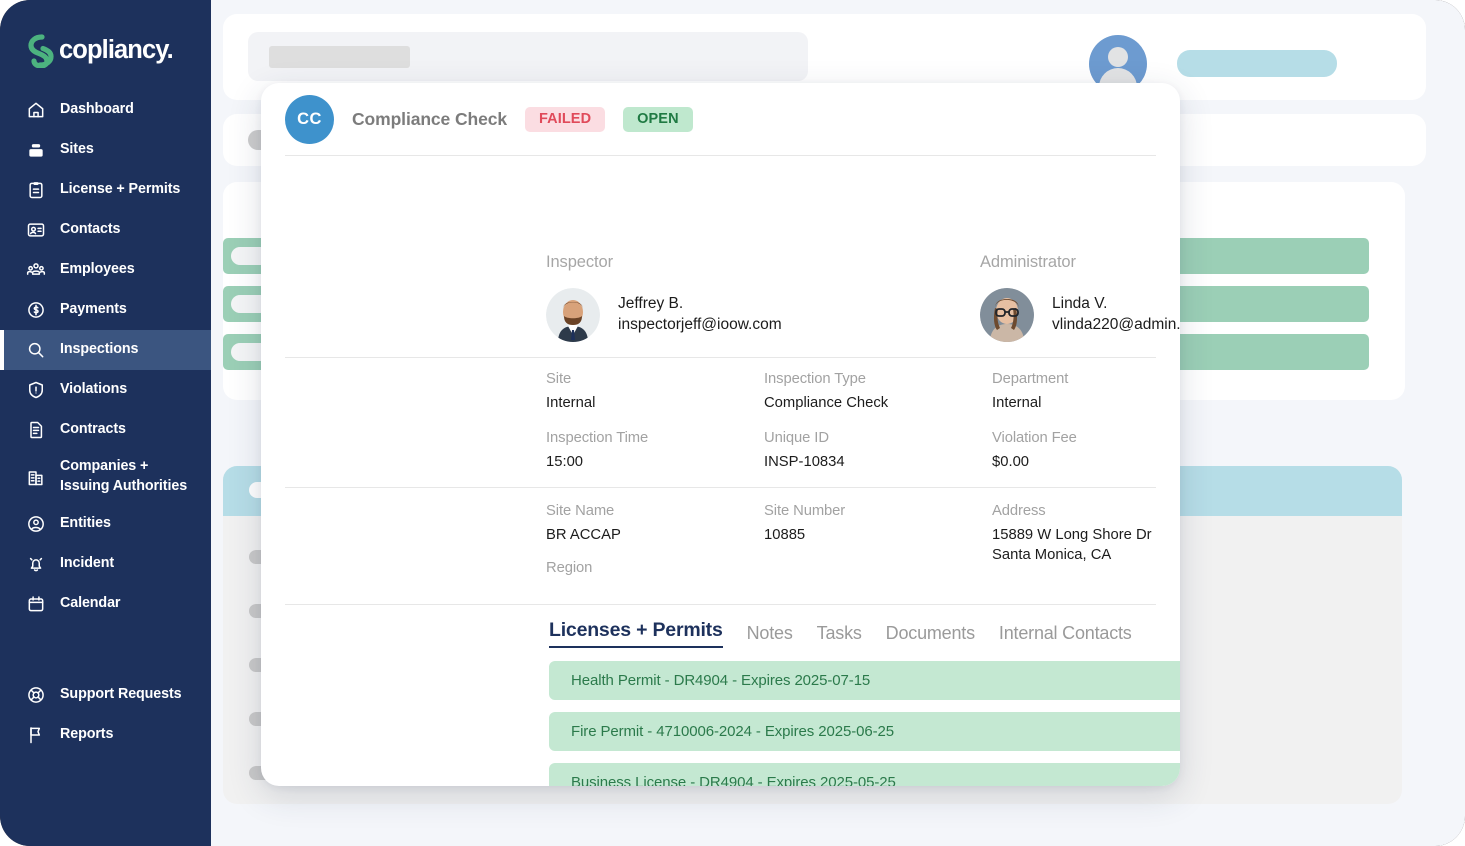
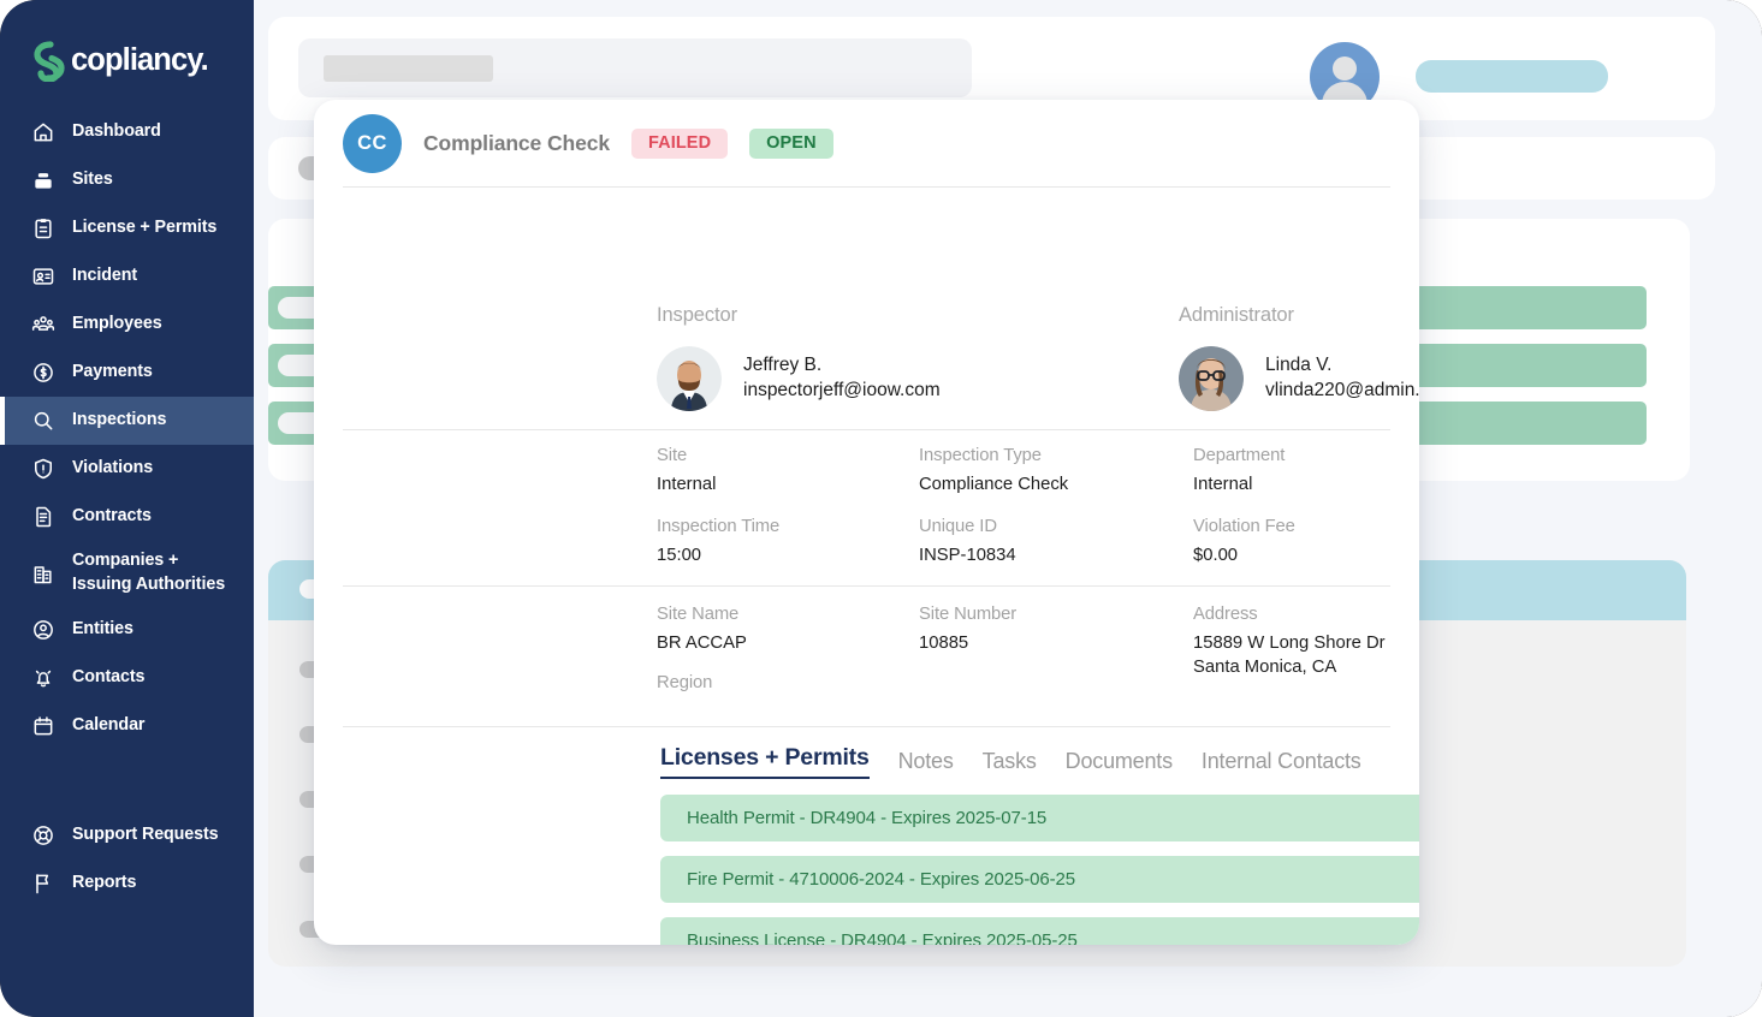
  copliancy.
  Dashboard
  Sites
  License + Permits
- Contacts
+ Incident
  Employees
  Payments
  Inspections
  Violations
  Contracts
  Companies +
  Issuing Authorities
  Entities
- Incident
+ Contacts
  Calendar
  Support Requests
  Reports
  CC
  Compliance Check
  FAILED
  OPEN
  Inspector
  Jeffrey B.
  inspectorjeff@ioow.com
  Administrator
  Linda V.
  vlinda220@admin.
  Site
  Internal
  Inspection Type
  Compliance Check
  Department
  Internal
  Inspection Time
  15:00
  Unique ID
  INSP-10834
  Violation Fee
  $0.00
  Site Name
  BR ACCAP
  Site Number
  10885
  Address
  15889 W Long Shore Dr
  Santa Monica, CA
  Region
  Licenses + Permits
  Notes
  Tasks
  Documents
  Internal Contacts
  Health Permit - DR4904 - Expires 2025-07-15
  Fire Permit - 4710006-2024 - Expires 2025-06-25
  Business License - DR4904 - Expires 2025-05-25
